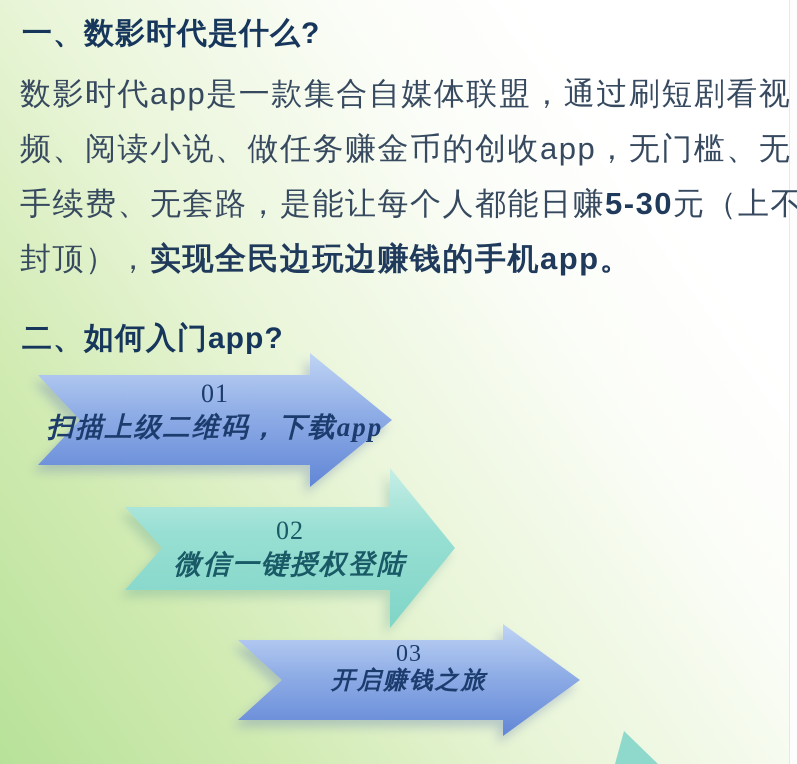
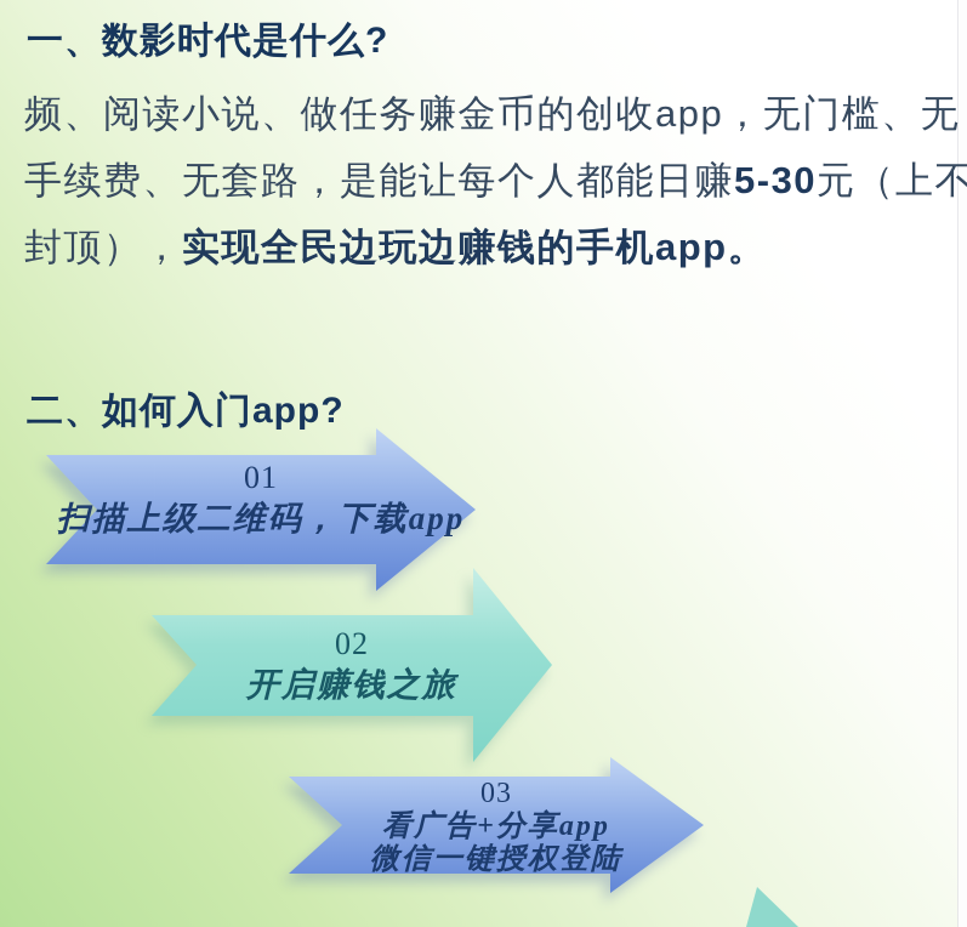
  一、数影时代是什么?
- 数影时代app是一款集合自媒体联盟，通过刷短剧看视
  频、阅读小说、做任务赚金币的创收app，无门槛、无
  手续费、无套路，是能让每个人都能日赚5-30元（上不
  封顶），实现全民边玩边赚钱的手机app。
  二、如何入门app?
  01
  扫描上级二维码，下载app
  02
- 微信一键授权登陆
+ 开启赚钱之旅
  03
+ 看广告+分享app
- 开启赚钱之旅
+ 微信一键授权登陆
